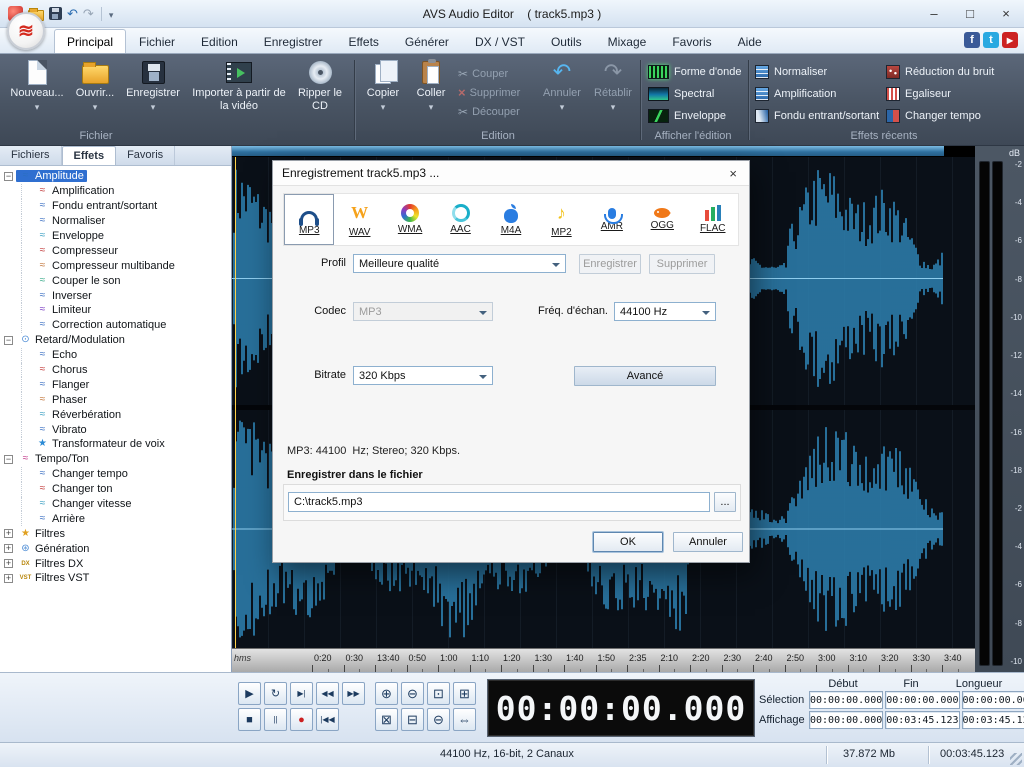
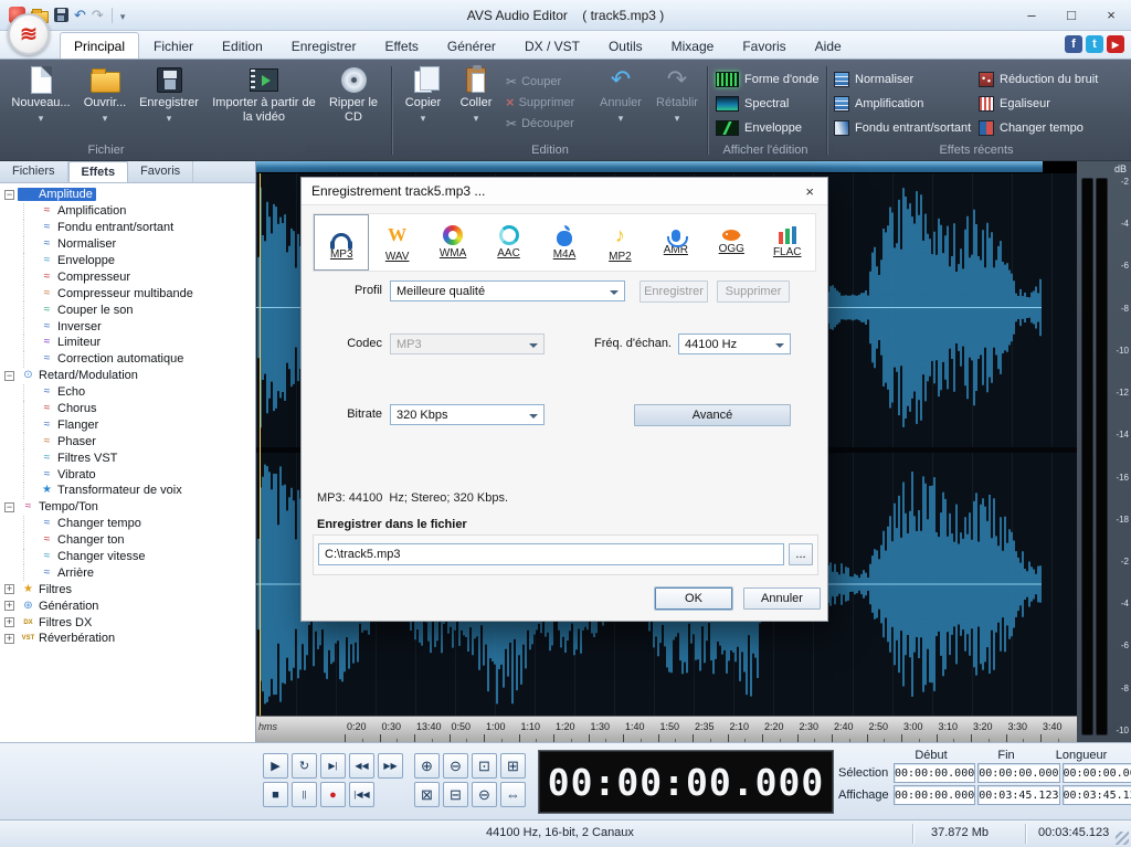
  ↶
  ↷
  AVS Audio Editor ( track5.mp3 )
  –
  □
  ×
  Principal
  Fichier
  Edition
  Enregistrer
  Effets
  Générer
  DX / VST
  Outils
  Mixage
  Favoris
  Aide
  f
  t
  ▶
  ≋
  Nouveau...
  Ouvrir...
  Enregistrer
  Fichier
  Importer à partir de la vidéo
  Ripper le CD
  Copier
  Coller
  Couper
  Supprimer
  Découper
  Annuler
  Rétablir
  Edition
  Forme d'onde
  Spectral
  Enveloppe
  Afficher l'édition
  Normaliser
  Amplification
  Fondu entrant/sortant
  Réduction du bruit
  Egaliseur
  Changer tempo
  Effets récents
  Fichiers
  Effets
  Favoris
  −
  Amplitude
  ≈
  Amplification
  ≈
  Fondu entrant/sortant
  ≈
  Normaliser
  ≈
  Enveloppe
  ≈
  Compresseur
  ≈
  Compresseur multibande
  ≈
  Couper le son
  ≈
  Inverser
  ≈
  Limiteur
  ≈
  Correction automatique
  −
  ⊙
  Retard/Modulation
  ≈
  Echo
  ≈
  Chorus
  ≈
  Flanger
  ≈
  Phaser
  ≈
- Réverbération
+ Filtres VST
  ≈
  Vibrato
  ★
  Transformateur de voix
  −
  ≈
  Tempo/Ton
  ≈
  Changer tempo
  ≈
  Changer ton
  ≈
  Changer vitesse
  ≈
  Arrière
  +
  ★
  Filtres
  +
  ⊛
  Génération
  +
  Filtres DX
  +
- Filtres VST
+ Réverbération
  hms
  0:20
  0:30
  13:40
  0:50
  1:00
  1:10
  1:20
  1:30
  1:40
  1:50
  2:35
  2:10
  2:20
  2:30
  2:40
  2:50
  3:00
  3:10
  3:20
  3:30
  3:40
  dB
  -2
  -4
  -6
  -8
  -10
  -12
  -14
  -16
  -18
  -2
  -4
  -6
  -8
  -10
  ▶
  ↻
  ▶|
  ◀◀
  ▶▶
  ⊕
  ⊖
  ⊡
  ⊞
  ■
  ||
  ●
  |◀◀
  ⊠
  ⊟
  ⊖
  ⇔
  00:00:00.000
  Début
  Fin
  Longueur
  Sélection
  00:00:00.000
  00:00:00.000
  00:00:00.0
  Affichage
  00:00:00.000
  00:03:45.123
  00:03:45.1
  44100 Hz, 16-bit, 2 Canaux
  37.872 Mb
  00:03:45.123
  Enregistrement track5.mp3 ...
  ×
  MP3
  WAV
  WMA
  AAC
  M4A
  MP2
  AMR
  OGG
  FLAC
  Profil
  Meilleure qualité
  Enregistrer
  Supprimer
  Codec
  MP3
  Fréq. d'échan.
  44100 Hz
  Bitrate
  320 Kbps
  Avancé
  MP3: 44100 Hz; Stereo; 320 Kbps.
  Enregistrer dans le fichier
  C:\track5.mp3
  ...
  OK
  Annuler
